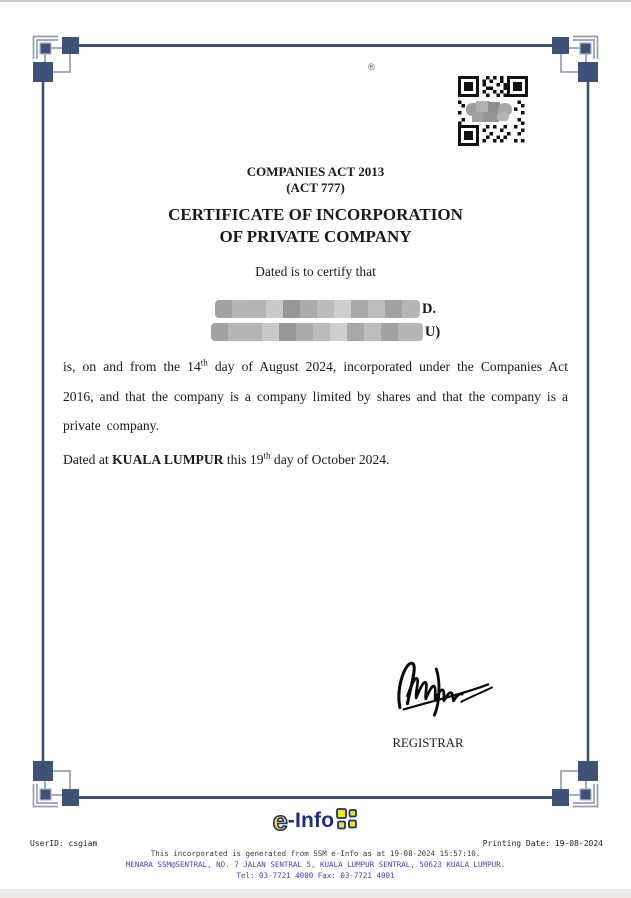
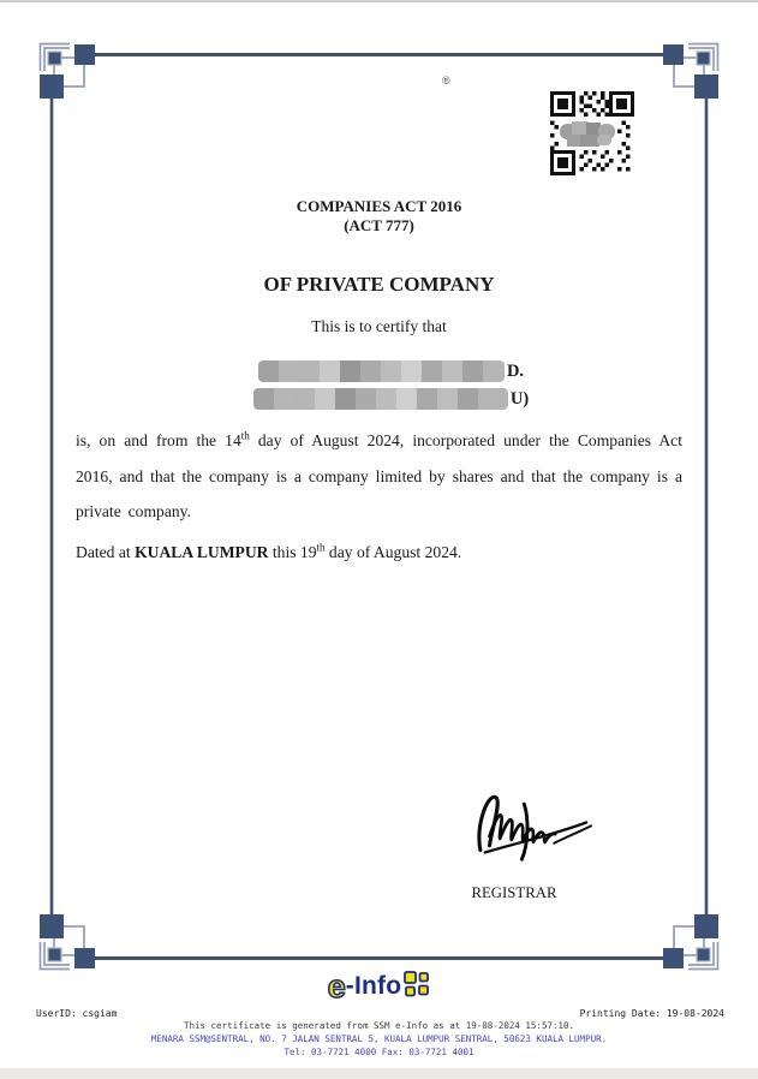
  ®
- COMPANIES ACT 2013
+ COMPANIES ACT 2016
  (ACT 777)
- CERTIFICATE OF INCORPORATION
  OF PRIVATE COMPANY
- Dated is to certify that
+ This is to certify that
  D.
  U)
  is, on and from the 14th day of August 2024, incorporated under the Companies Act 2016, and that the company is a company limited by shares and that the company is a private company.
- Dated at KUALA LUMPUR this 19th day of October 2024.
+ Dated at KUALA LUMPUR this 19th day of August 2024.
  REGISTRAR
  e
  -Info
  UserID: csgiam
  Printing Date: 19-08-2024
- This incorporated is generated from SSM e-Info as at 19-08-2024 15:57:10.
+ This certificate is generated from SSM e-Info as at 19-08-2024 15:57:10.
  MENARA SSM@SENTRAL, NO. 7 JALAN SENTRAL 5, KUALA LUMPUR SENTRAL, 50623 KUALA LUMPUR.
  Tel: 03-7721 4000 Fax: 03-7721 4001
